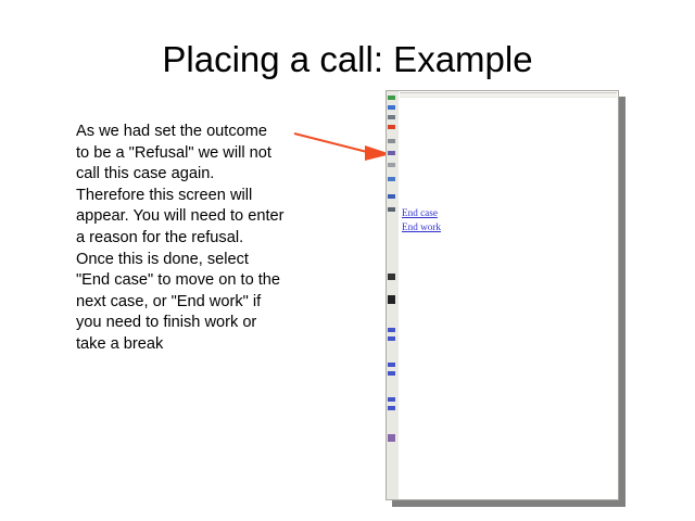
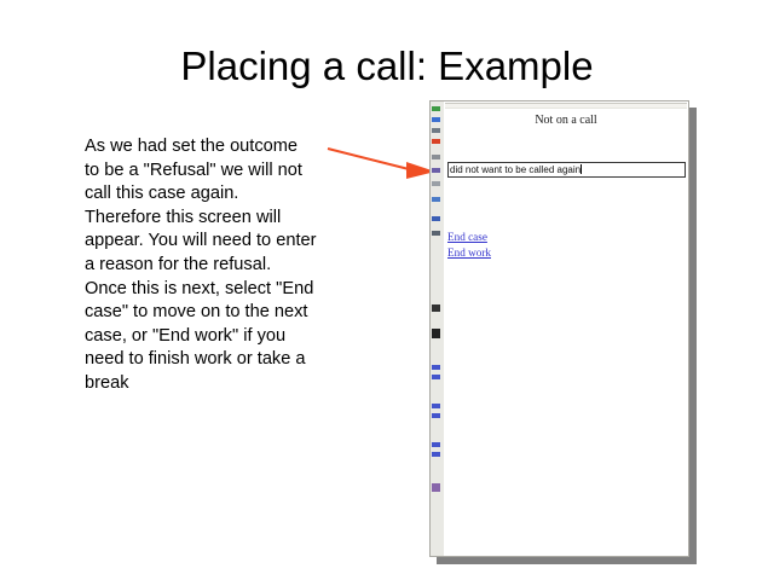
  Placing a call: Example
- As we had set the outcome to be a "Refusal" we will not call this case again. Therefore this screen will appear. You will need to enter a reason for the refusal. Once this is done, select "End case" to move on to the next case, or "End work" if you need to finish work or take a break
+ As we had set the outcome to be a "Refusal" we will not call this case again. Therefore this screen will appear. You will need to enter a reason for the refusal. Once this is next, select "End case" to move on to the next case, or "End work" if you need to finish work or take a break
+ Not on a call
+ did not want to be called again
  End case
  End work
